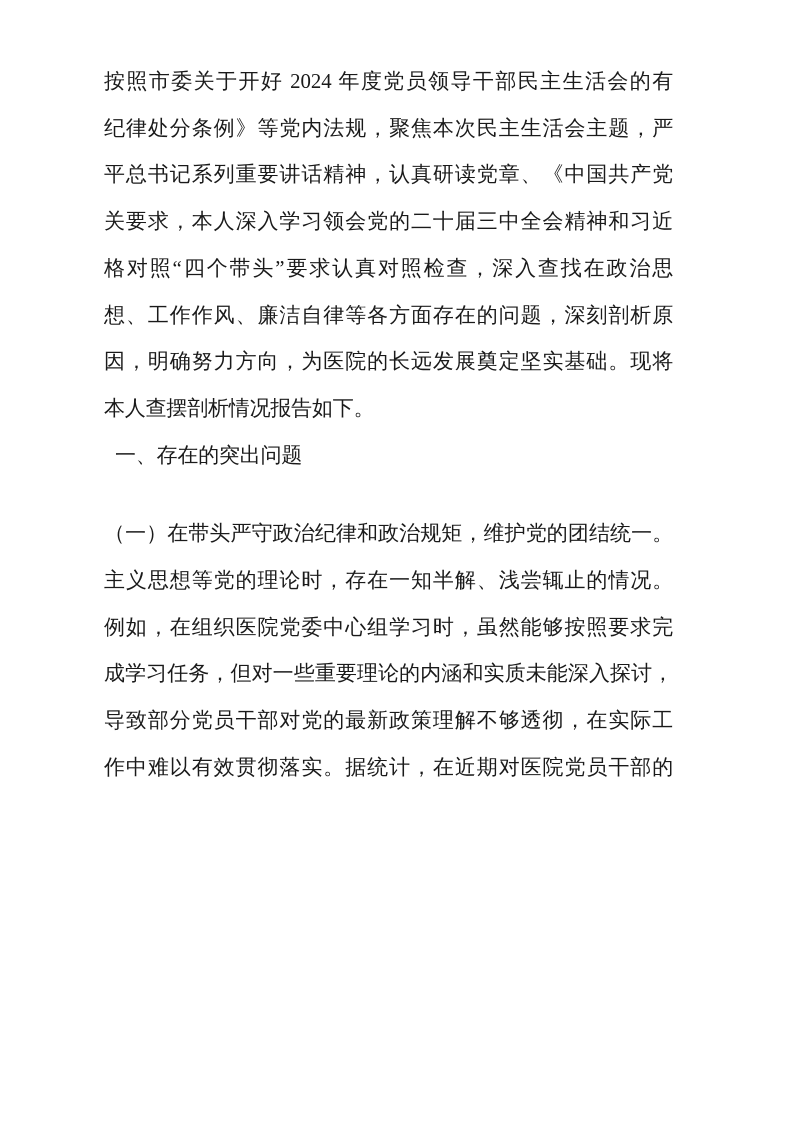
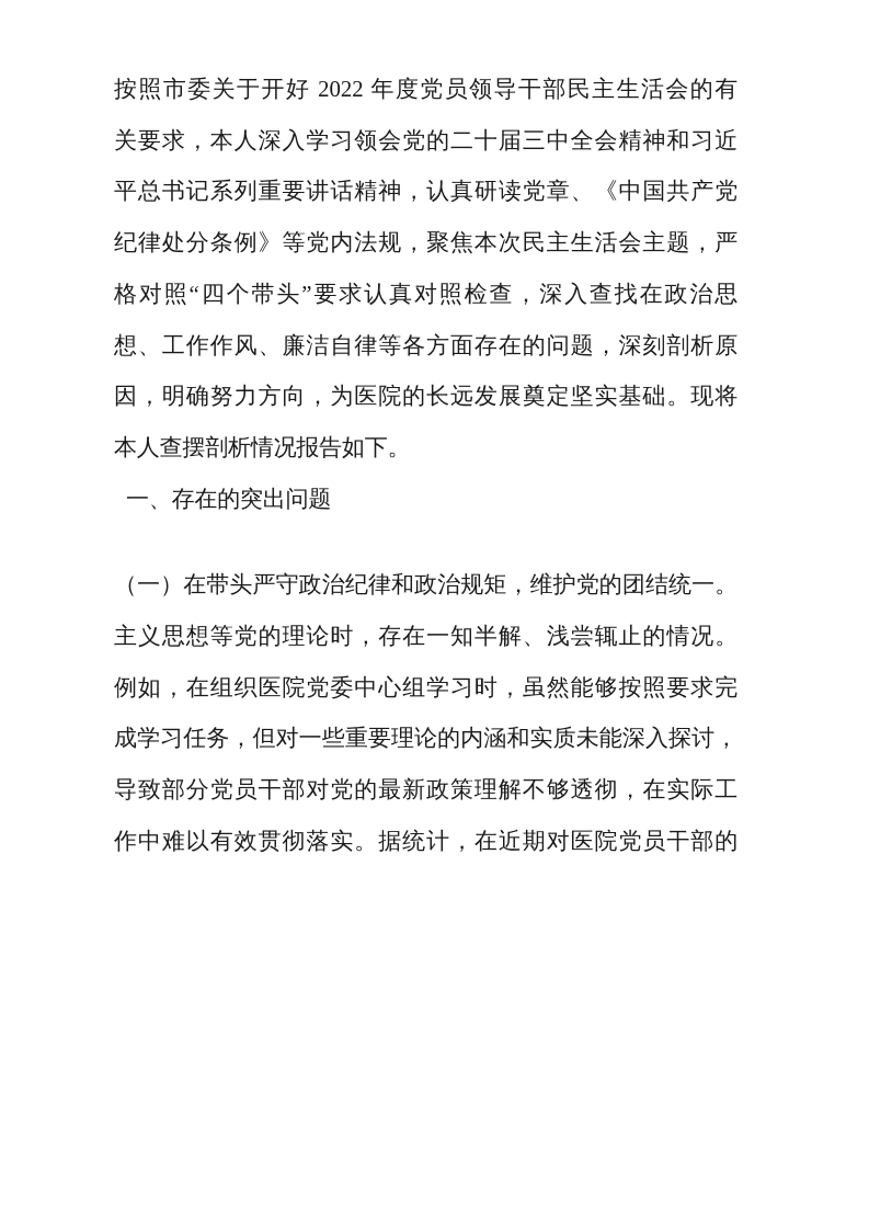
- 按照市委关于开好 2024 年度党员领导干部民主生活会的有
+ 按照市委关于开好 2022 年度党员领导干部民主生活会的有
- 纪律处分条例》等党内法规，聚焦本次民主生活会主题，严
+ 关要求，本人深入学习领会党的二十届三中全会精神和习近
  平总书记系列重要讲话精神，认真研读党章、《中国共产党
- 关要求，本人深入学习领会党的二十届三中全会精神和习近
+ 纪律处分条例》等党内法规，聚焦本次民主生活会主题，严
  格对照“四个带头”要求认真对照检查，深入查找在政治思
  想、工作作风、廉洁自律等各方面存在的问题，深刻剖析原
  因，明确努力方向，为医院的长远发展奠定坚实基础。现将
  本人查摆剖析情况报告如下。
  一、存在的突出问题
  （一）在带头严守政治纪律和政治规矩，维护党的团结统一。
  主义思想等党的理论时，存在一知半解、浅尝辄止的情况。
  例如，在组织医院党委中心组学习时，虽然能够按照要求完
  成学习任务，但对一些重要理论的内涵和实质未能深入探讨，
  导致部分党员干部对党的最新政策理解不够透彻，在实际工
  作中难以有效贯彻落实。据统计，在近期对医院党员干部的
